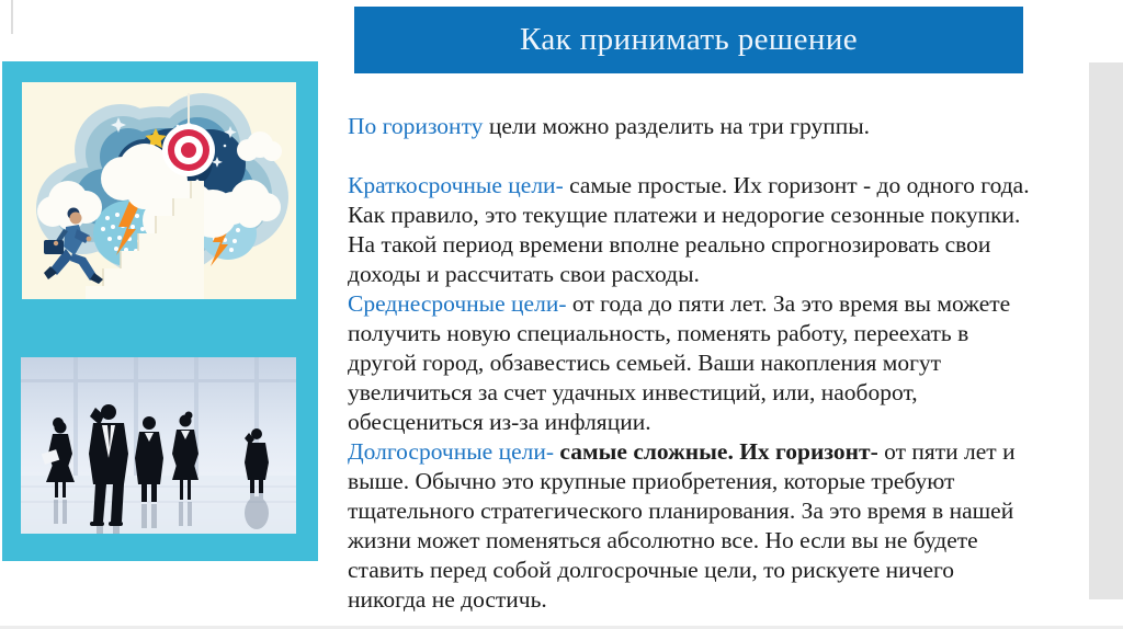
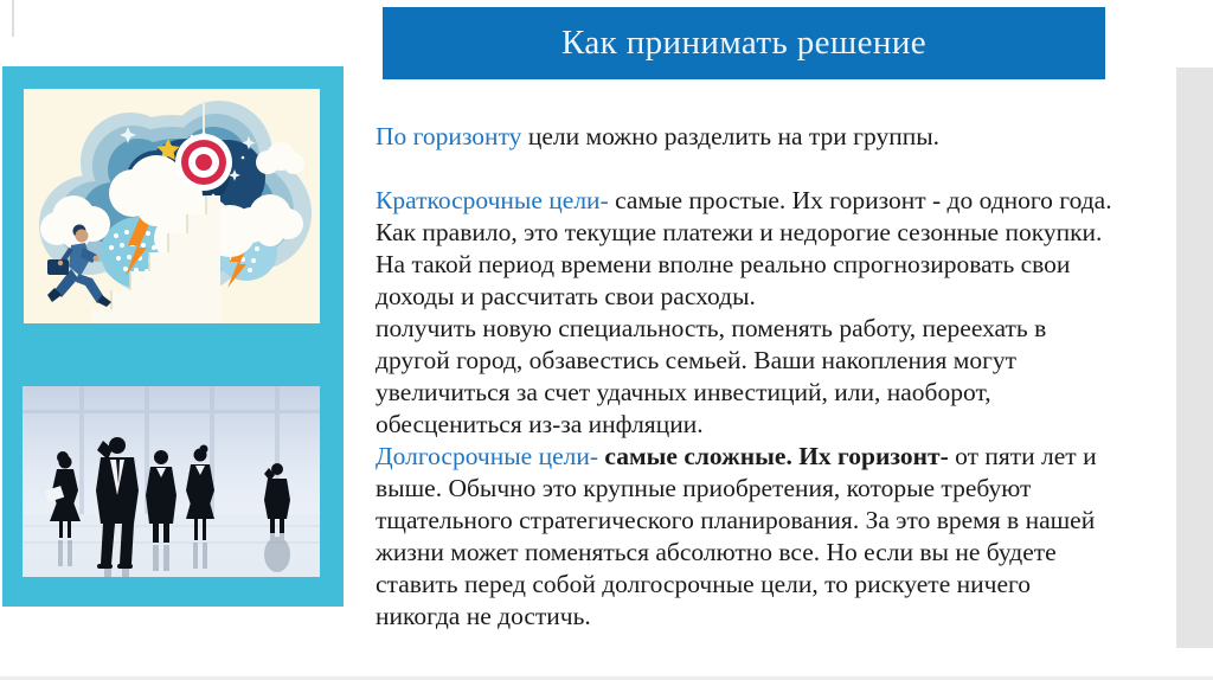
  Как принимать решение
  По горизонту цели можно разделить на три группы.
  Краткосрочные цели- самые простые. Их горизонт - до одного года.
  Как правило, это текущие платежи и недорогие сезонные покупки.
  На такой период времени вполне реально спрогнозировать свои
  доходы и рассчитать свои расходы.
- Среднесрочные цели- от года до пяти лет. За это время вы можете
  получить новую специальность, поменять работу, переехать в
  другой город, обзавестись семьей. Ваши накопления могут
  увеличиться за счет удачных инвестиций, или, наоборот,
  обесцениться из-за инфляции.
  Долгосрочные цели- самые сложные. Их горизонт- от пяти лет и
  выше. Обычно это крупные приобретения, которые требуют
  тщательного стратегического планирования. За это время в нашей
  жизни может поменяться абсолютно все. Но если вы не будете
  ставить перед собой долгосрочные цели, то рискуете ничего
  никогда не достичь.
